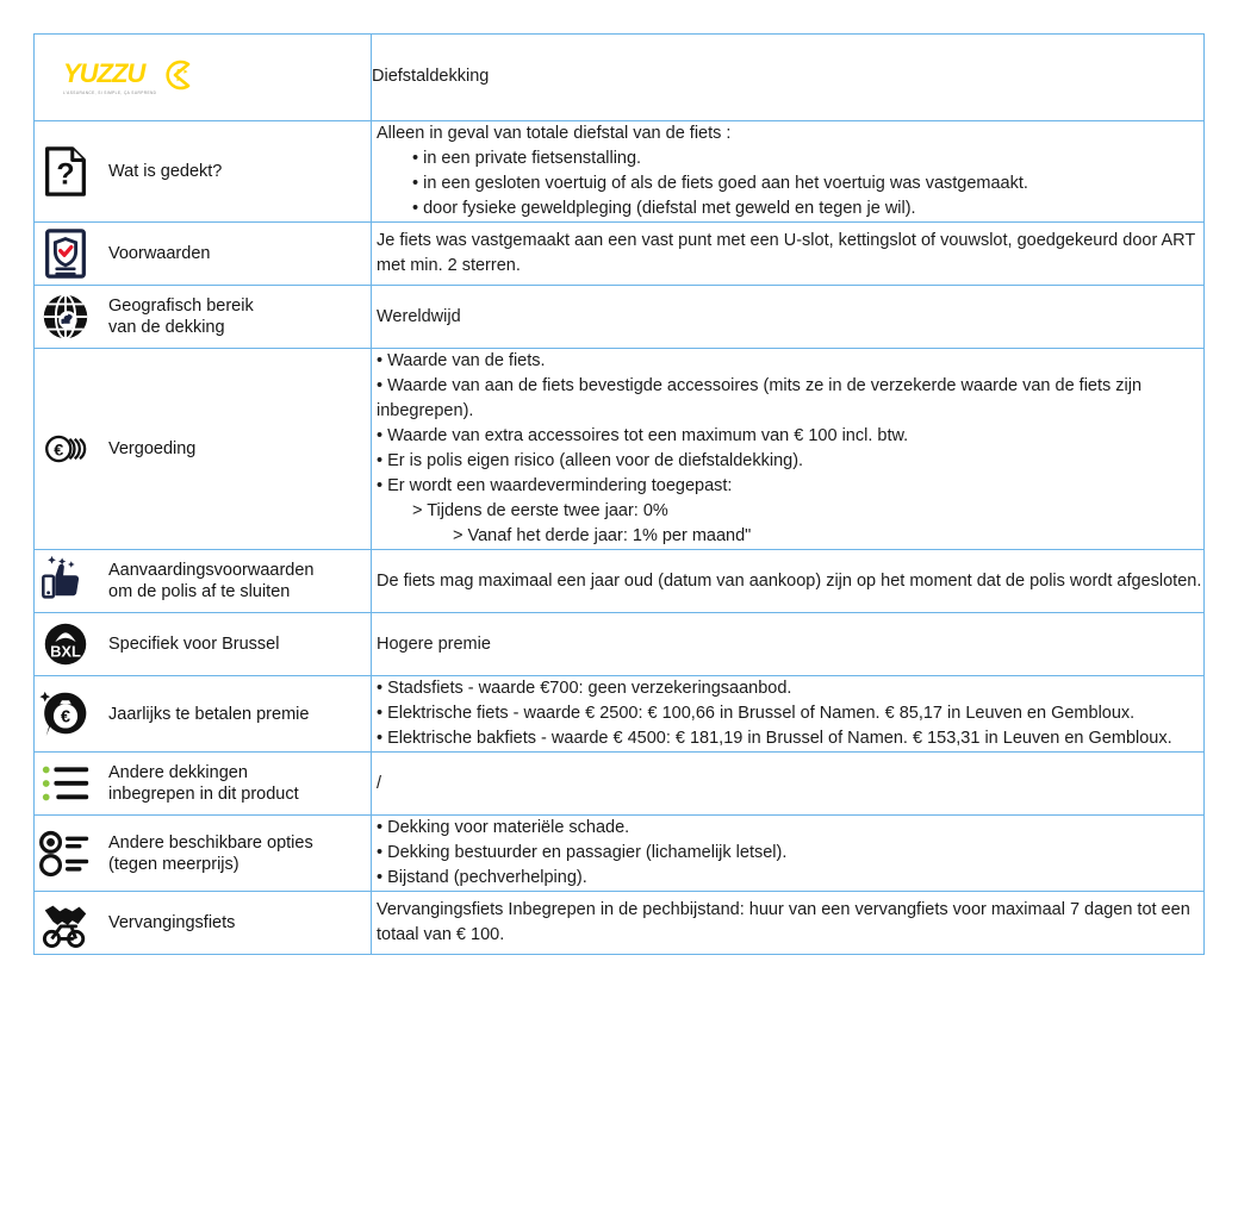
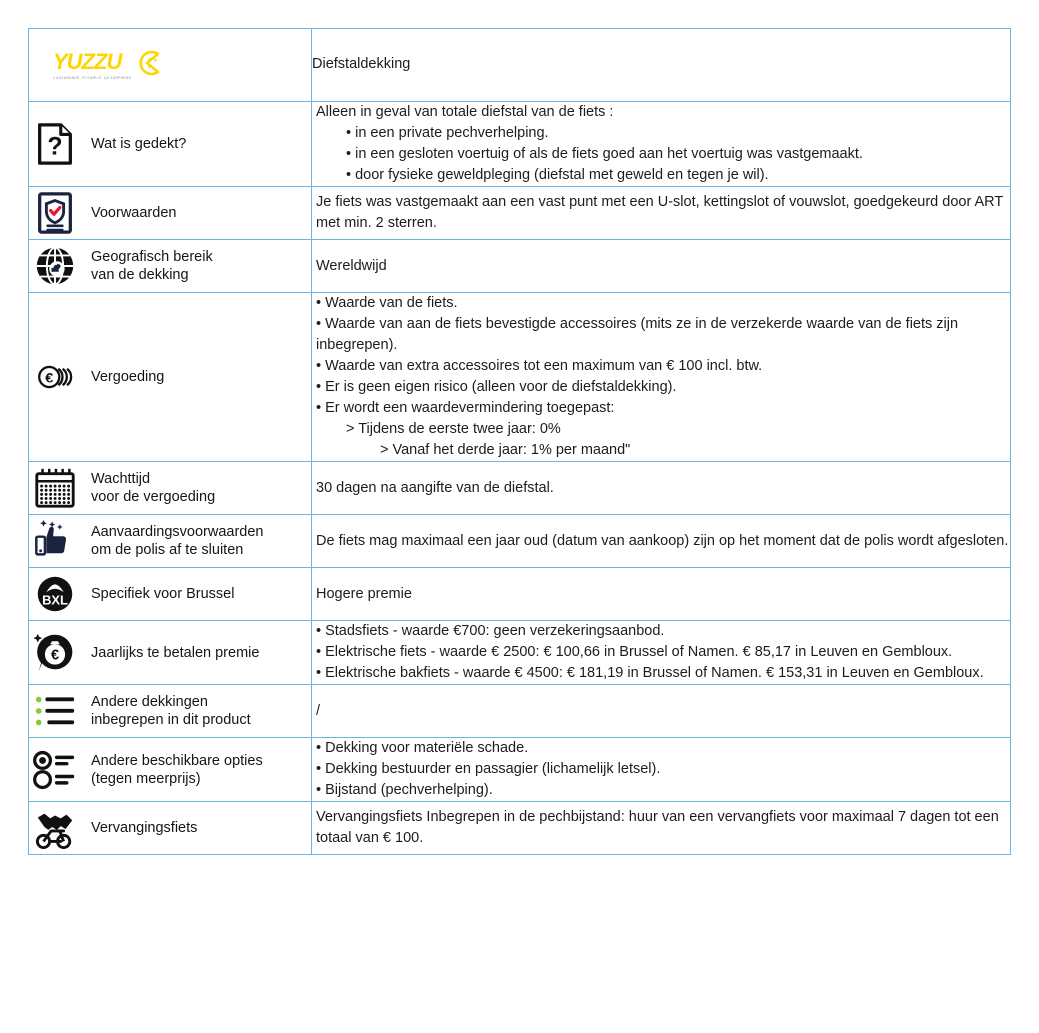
- ? Wat is gedekt?	Alleen in geval van totale diefstal van de fiets :• in een private fietsenstalling.• in een gesloten voertuig of als de fiets goed aan het voertuig was vastgemaakt.• door fysieke geweldpleging (diefstal met geweld en tegen je wil).
+ ? Wat is gedekt?	Alleen in geval van totale diefstal van de fiets :• in een private pechverhelping.• in een gesloten voertuig of als de fiets goed aan het voertuig was vastgemaakt.• door fysieke geweldpleging (diefstal met geweld en tegen je wil).
  Voorwaarden	Je fiets was vastgemaakt aan een vast punt met een U-slot, kettingslot of vouwslot, goedgekeurd door ART met min. 2 sterren.
  Geografisch bereik van de dekking	Wereldwijd
- € Vergoeding	• Waarde van de fiets.• Waarde van aan de fiets bevestigde accessoires (mits ze in de verzekerde waarde van de fiets zijn inbegrepen).• Waarde van extra accessoires tot een maximum van € 100 incl. btw.• Er is polis eigen risico (alleen voor de diefstaldekking).• Er wordt een waardevermindering toegepast:> Tijdens de eerste twee jaar: 0%> Vanaf het derde jaar: 1% per maand"
+ € Vergoeding	• Waarde van de fiets.• Waarde van aan de fiets bevestigde accessoires (mits ze in de verzekerde waarde van de fiets zijn inbegrepen).• Waarde van extra accessoires tot een maximum van € 100 incl. btw.• Er is geen eigen risico (alleen voor de diefstaldekking).• Er wordt een waardevermindering toegepast:> Tijdens de eerste twee jaar: 0%> Vanaf het derde jaar: 1% per maand"
+ Wachttijd voor de vergoeding	30 dagen na aangifte van de diefstal.
  Aanvaardingsvoorwaarden om de polis af te sluiten	De fiets mag maximaal een jaar oud (datum van aankoop) zijn op het moment dat de polis wordt afgesloten.
  BXL Specifiek voor Brussel	Hogere premie
  € Jaarlijks te betalen premie	• Stadsfiets - waarde €700: geen verzekeringsaanbod.• Elektrische fiets - waarde € 2500: € 100,66 in Brussel of Namen. € 85,17 in Leuven en Gembloux.• Elektrische bakfiets - waarde € 4500: € 181,19 in Brussel of Namen. € 153,31 in Leuven en Gembloux.
  Andere dekkingen inbegrepen in dit product	/
  Andere beschikbare opties (tegen meerprijs)	• Dekking voor materiële schade.• Dekking bestuurder en passagier (lichamelijk letsel).• Bijstand (pechverhelping).
  Vervangingsfiets	Vervangingsfiets Inbegrepen in de pechbijstand: huur van een vervangfiets voor maximaal 7 dagen tot een totaal van € 100.
